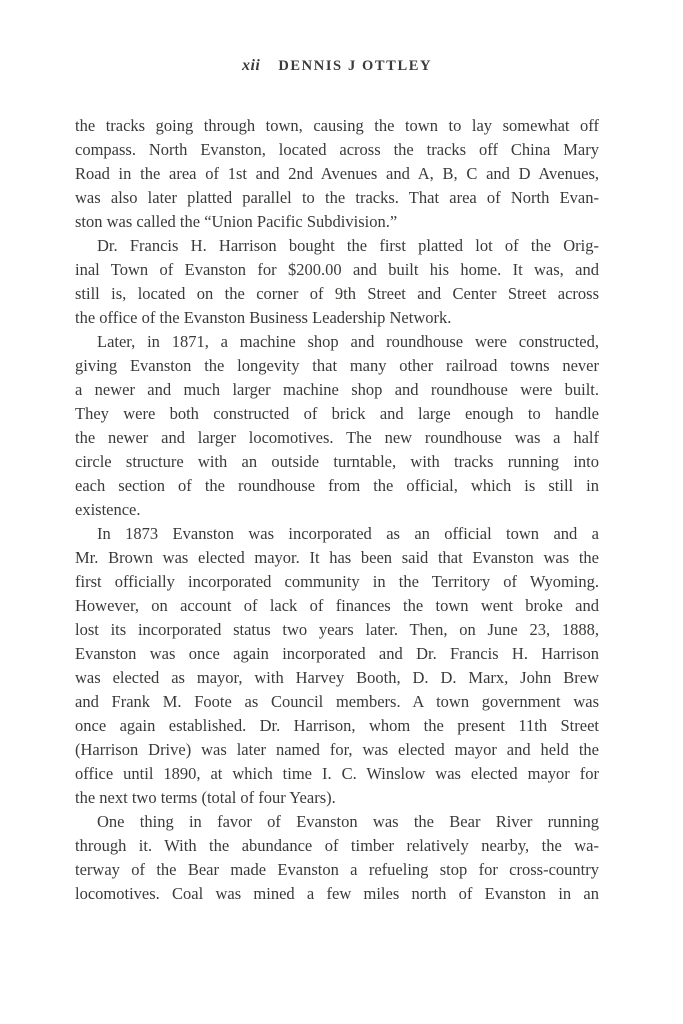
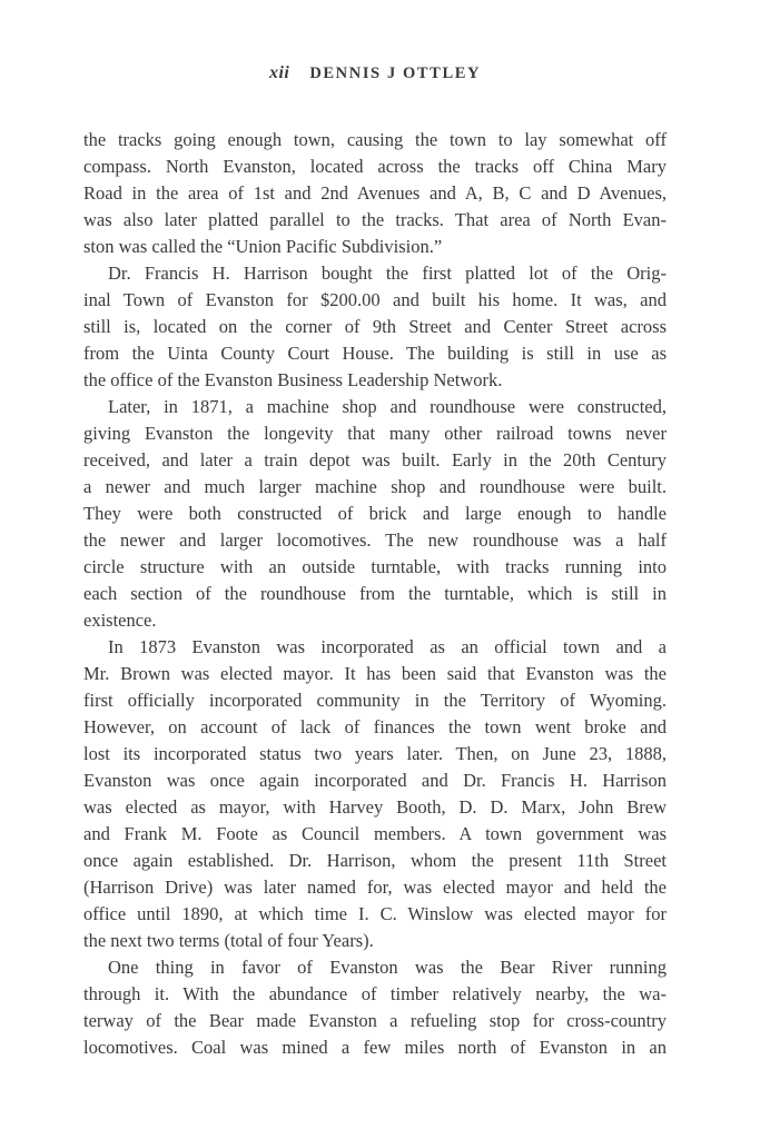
  xii DENNIS J OTTLEY
- the tracks going through town, causing the town to lay somewhat off
+ the tracks going enough town, causing the town to lay somewhat off
  compass. North Evanston, located across the tracks off China Mary
  Road in the area of 1st and 2nd Avenues and A, B, C and D Avenues,
  was also later platted parallel to the tracks. That area of North Evan-
  ston was called the “Union Pacific Subdivision.”
  Dr. Francis H. Harrison bought the first platted lot of the Orig-
  inal Town of Evanston for $200.00 and built his home. It was, and
  still is, located on the corner of 9th Street and Center Street across
+ from the Uinta County Court House. The building is still in use as
  the office of the Evanston Business Leadership Network.
  Later, in 1871, a machine shop and roundhouse were constructed,
  giving Evanston the longevity that many other railroad towns never
+ received, and later a train depot was built. Early in the 20th Century
  a newer and much larger machine shop and roundhouse were built.
  They were both constructed of brick and large enough to handle
  the newer and larger locomotives. The new roundhouse was a half
  circle structure with an outside turntable, with tracks running into
- each section of the roundhouse from the official, which is still in
+ each section of the roundhouse from the turntable, which is still in
  existence.
  In 1873 Evanston was incorporated as an official town and a
  Mr. Brown was elected mayor. It has been said that Evanston was the
  first officially incorporated community in the Territory of Wyoming.
  However, on account of lack of finances the town went broke and
  lost its incorporated status two years later. Then, on June 23, 1888,
  Evanston was once again incorporated and Dr. Francis H. Harrison
  was elected as mayor, with Harvey Booth, D. D. Marx, John Brew
  and Frank M. Foote as Council members. A town government was
  once again established. Dr. Harrison, whom the present 11th Street
  (Harrison Drive) was later named for, was elected mayor and held the
  office until 1890, at which time I. C. Winslow was elected mayor for
  the next two terms (total of four Years).
  One thing in favor of Evanston was the Bear River running
  through it. With the abundance of timber relatively nearby, the wa-
  terway of the Bear made Evanston a refueling stop for cross-country
  locomotives. Coal was mined a few miles north of Evanston in an
